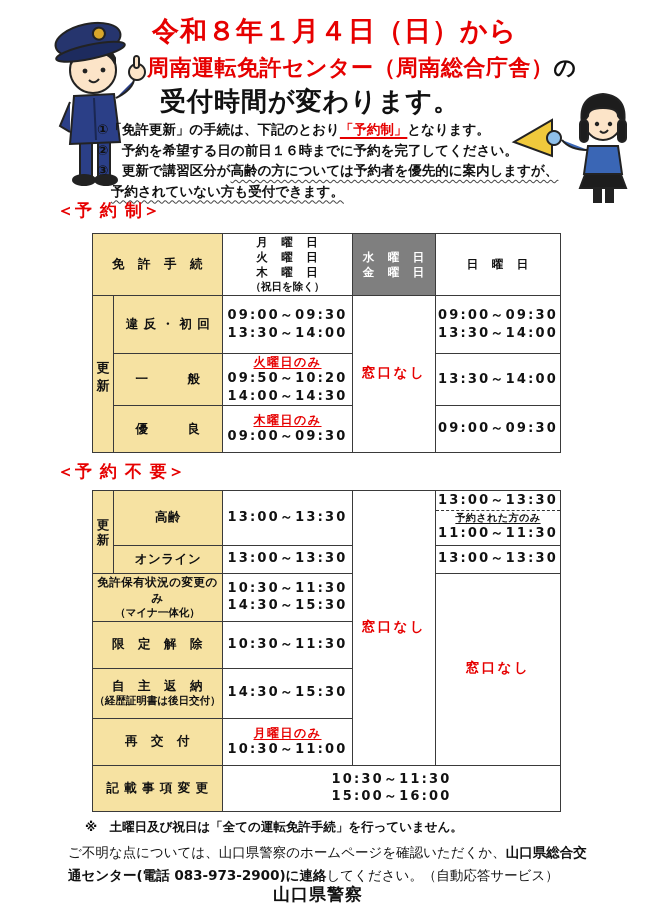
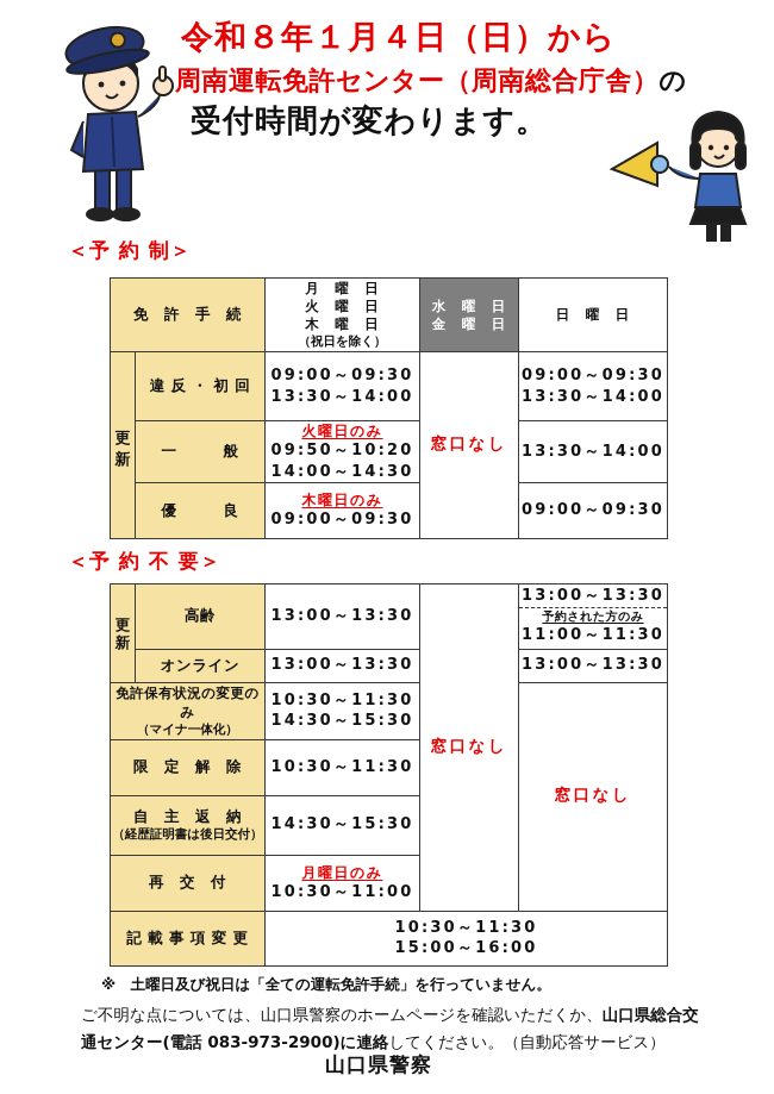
  令和８年１月４日（日）から
  周南運転免許センター（周南総合庁舎）の
  受付時間が変わります。
- ①「免許更新」の手続は、下記のとおり「予約制」となります。
- ② 予約を希望する日の前日１６時までに予約を完了してください。
- ③ 更新で講習区分が高齢の方については予約者を優先的に案内しますが、
- 予約されていない方も受付できます。
  ＜予 約 制＞
  免 許 手 続	月 曜 日 火 曜 日 木 曜 日 （祝日を除く）	水 曜 日 金 曜 日	日 曜 日
  更新	違 反 ・ 初 回	09:00～09:30 13:30～14:00	窓口なし	09:00～09:30 13:30～14:00
  一 般	火曜日のみ 09:50～10:20 14:00～14:30	13:30～14:00
  優 良	木曜日のみ 09:00～09:30	09:00～09:30
  ＜予 約 不 要＞
  更新	高齢	13:00～13:30	窓口なし	13:00～13:30 予約された方のみ 11:00～11:30
  オンライン	13:00～13:30	13:00～13:30
  免許保有状況の変更のみ （マイナ一体化）	10:30～11:30 14:30～15:30	窓口なし
  限 定 解 除	10:30～11:30
  自 主 返 納 （経歴証明書は後日交付）	14:30～15:30
  再 交 付	月曜日のみ 10:30～11:00
  記 載 事 項 変 更	10:30～11:30 15:00～16:00
  ※ 土曜日及び祝日は「全ての運転免許手続」を行っていません。
  ご不明な点については、山口県警察のホームページを確認いただくか、山口県総合交通センター(電話 083-973-2900)に連絡してください。（自動応答サービス）
  山口県警察
